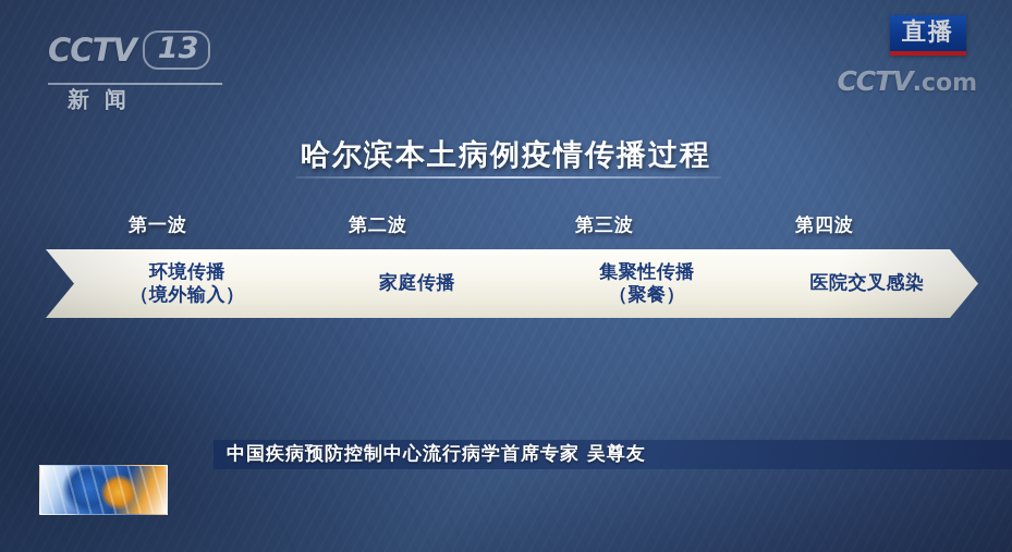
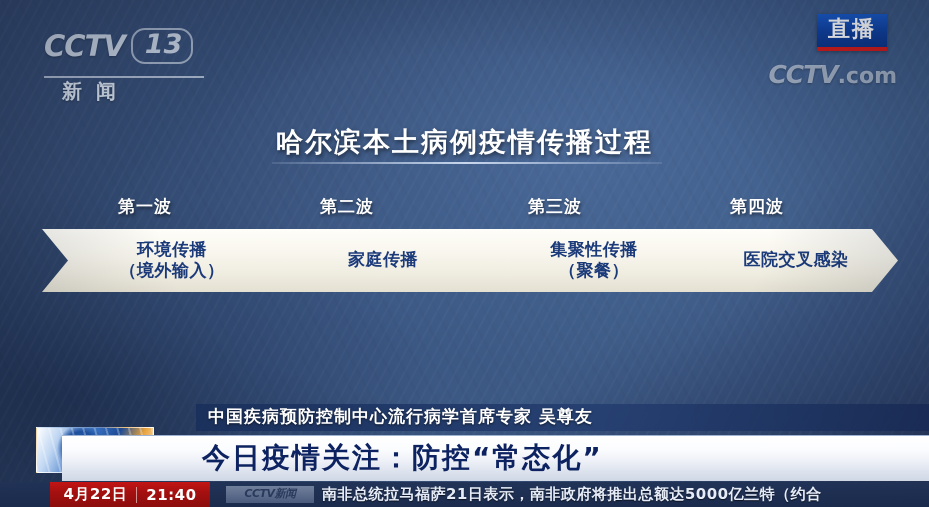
  中国疾病预防控制中心流行病学首席专家 吴尊友
+ 今日疫情关注：防控“常态化”
+ 4月22日
+ 21:40
+ CCTV新闻
+ 南非总统拉马福萨21日表示，南非政府将推出总额达5000亿兰特（约合
